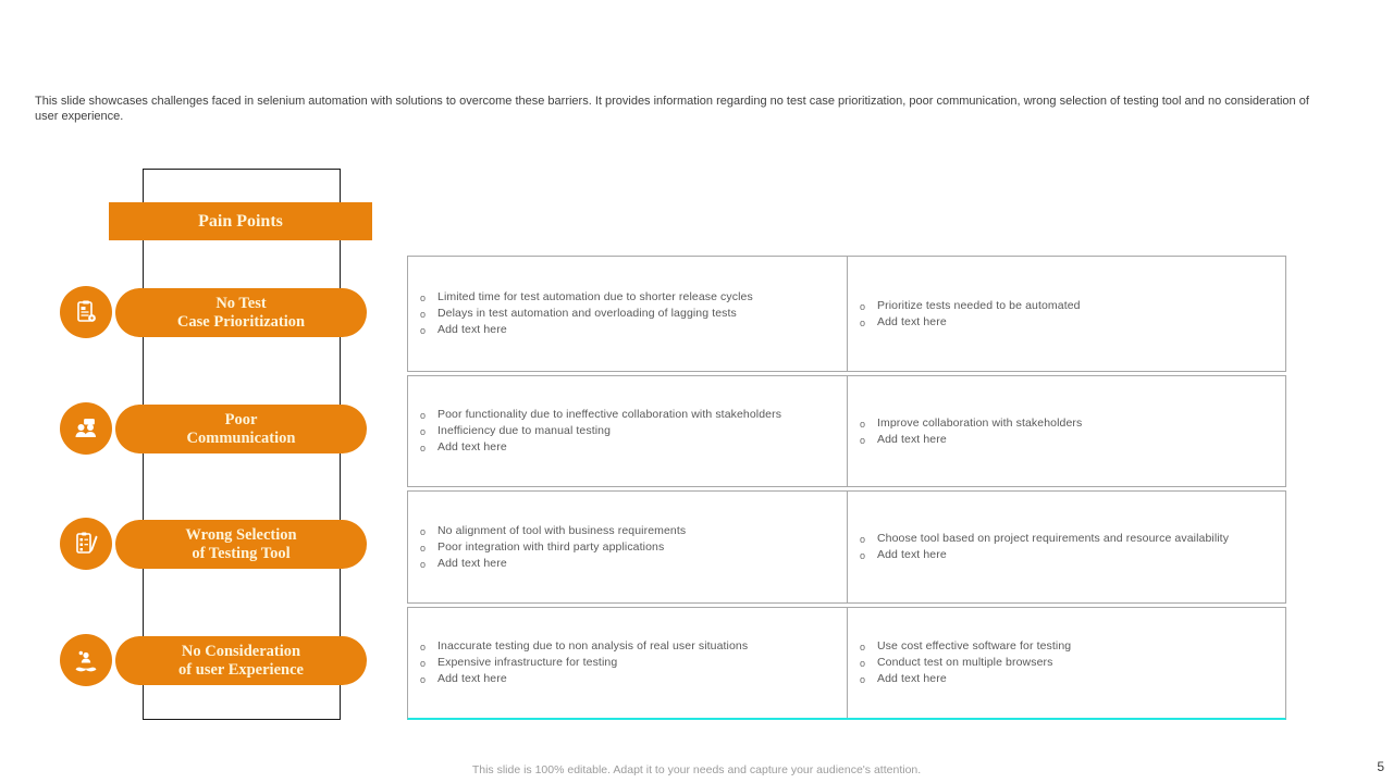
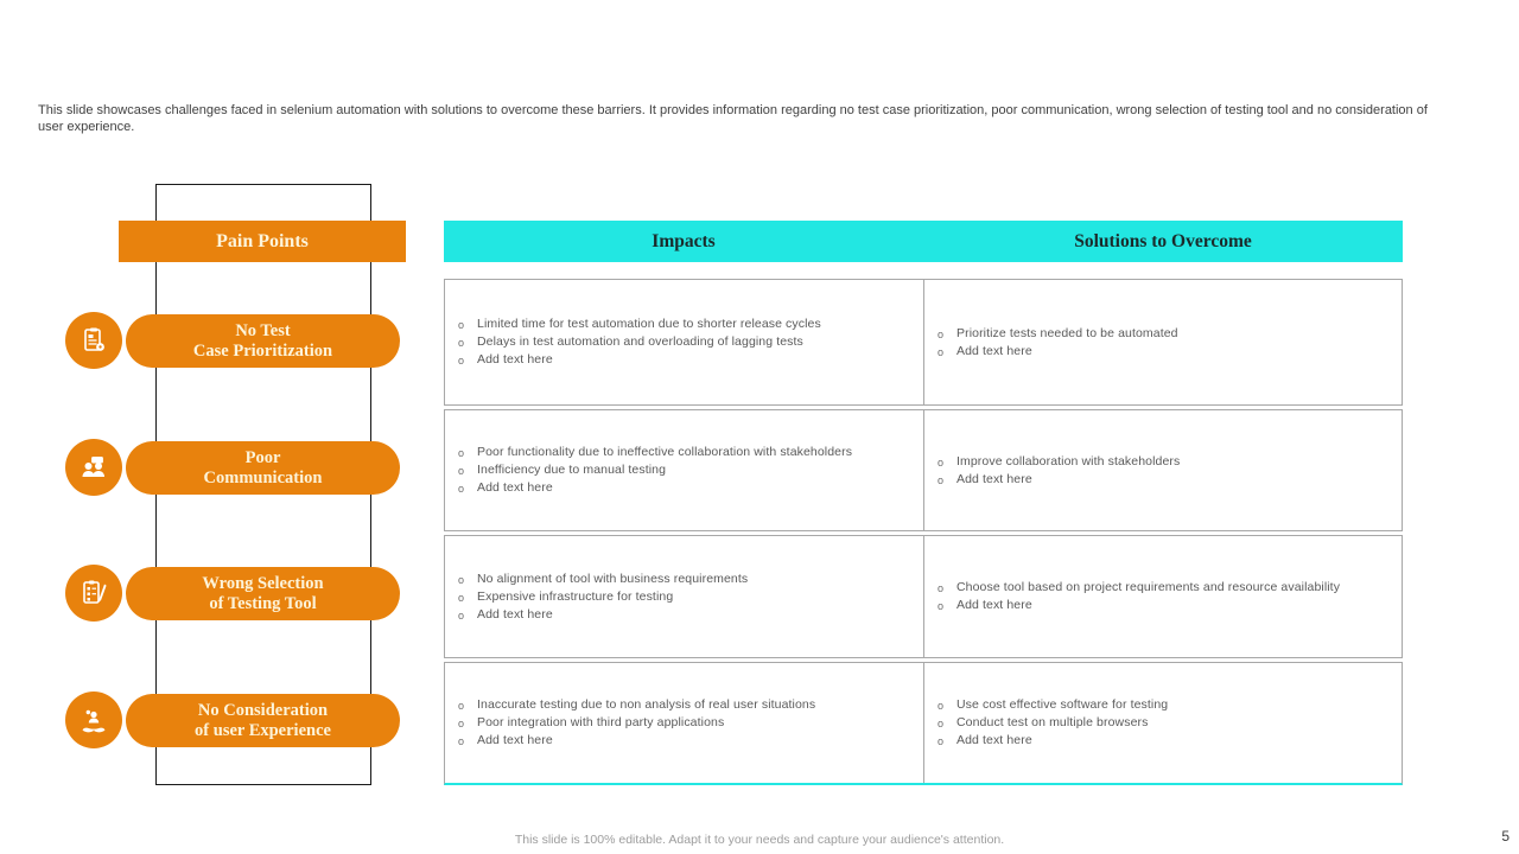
  This slide showcases challenges faced in selenium automation with solutions to overcome these barriers. It provides information regarding no test case prioritization, poor communication, wrong selection of testing tool and no consideration of user experience.
  Pain Points
  No Test
  Case Prioritization
  Poor
  Communication
  Wrong Selection
  of Testing Tool
  No Consideration
  of user Experience
+ Impacts
+ Solutions to Overcome
  o
  Limited time for test automation due to shorter release cycles
  o
  Delays in test automation and overloading of lagging tests
  o
  Add text here
  o
  Prioritize tests needed to be automated
  o
  Add text here
  o
  Poor functionality due to ineffective collaboration with stakeholders
  o
  Inefficiency due to manual testing
  o
  Add text here
  o
  Improve collaboration with stakeholders
  o
  Add text here
  o
  No alignment of tool with business requirements
  o
- Poor integration with third party applications
+ Expensive infrastructure for testing
  o
  Add text here
  o
  Choose tool based on project requirements and resource availability
  o
  Add text here
  o
  Inaccurate testing due to non analysis of real user situations
  o
- Expensive infrastructure for testing
+ Poor integration with third party applications
  o
  Add text here
  o
  Use cost effective software for testing
  o
  Conduct test on multiple browsers
  o
  Add text here
  This slide is 100% editable. Adapt it to your needs and capture your audience's attention.
  5
